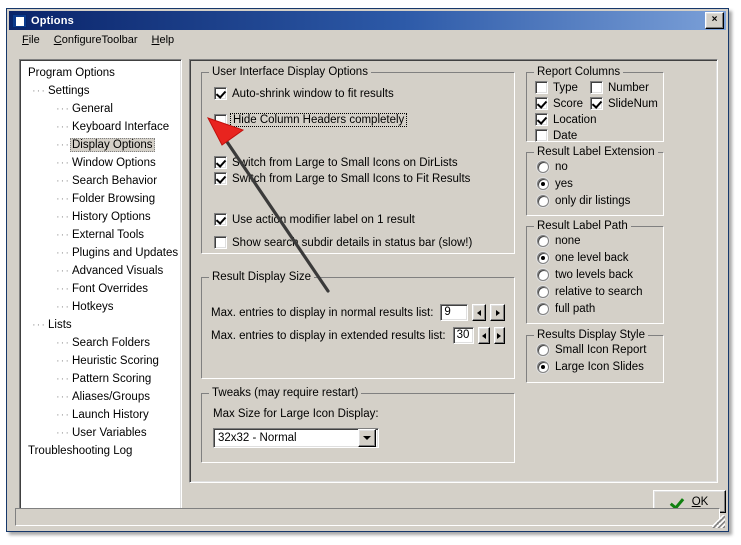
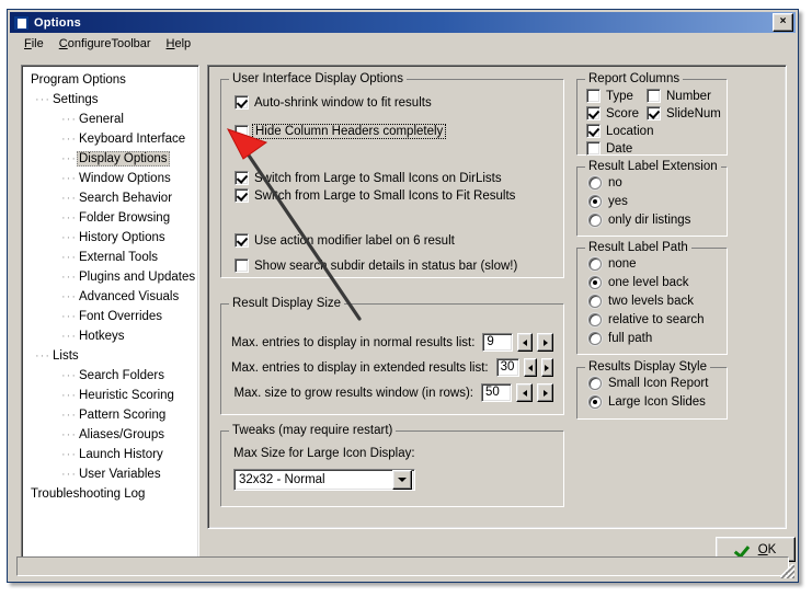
  Options
  ×
  File
  ConfigureToolbar
  Help
  Program Options
  ···
  Settings
  ···
  General
  ···
  Keyboard Interface
  ···
  Display Options
  ···
  Window Options
  ···
  Search Behavior
  ···
  Folder Browsing
  ···
  History Options
  ···
  External Tools
  ···
  Plugins and Updates
  ···
  Advanced Visuals
  ···
  Font Overrides
  ···
  Hotkeys
  ···
  Lists
  ···
  Search Folders
  ···
  Heuristic Scoring
  ···
  Pattern Scoring
  ···
  Aliases/Groups
  ···
  Launch History
  ···
  User Variables
  Troubleshooting Log
  User Interface Display Options
  Auto-shrink window to fit results
  Hide Column Headers completely
  Switch from Large to Small Icons on DirLists
  Swich from Large to Small Icons to Fit Results
- Use action modifier label on 1 result
+ Use action modifier label on 6 result
  Show searc subdir details in status bar (slow!)
  Result Display Size
  Max. entries to display in normal results list:
  9
  Max. entries to display in extended results list:
  30
+ Max. size to grow results window (in rows):
+ 50
  Tweaks (may require restart)
  Max Size for Large Icon Display:
  32x32 - Normal
  Report Columns
  Type
  Number
  Score
  SlideNum
  Location
  Date
  Result Label Extension
  no
  yes
  only dir listings
  Result Label Path
  none
  one level back
  two levels back
  relative to search
  full path
  Results Display Style
  Small Icon Report
  Large Icon Slides
  OK
